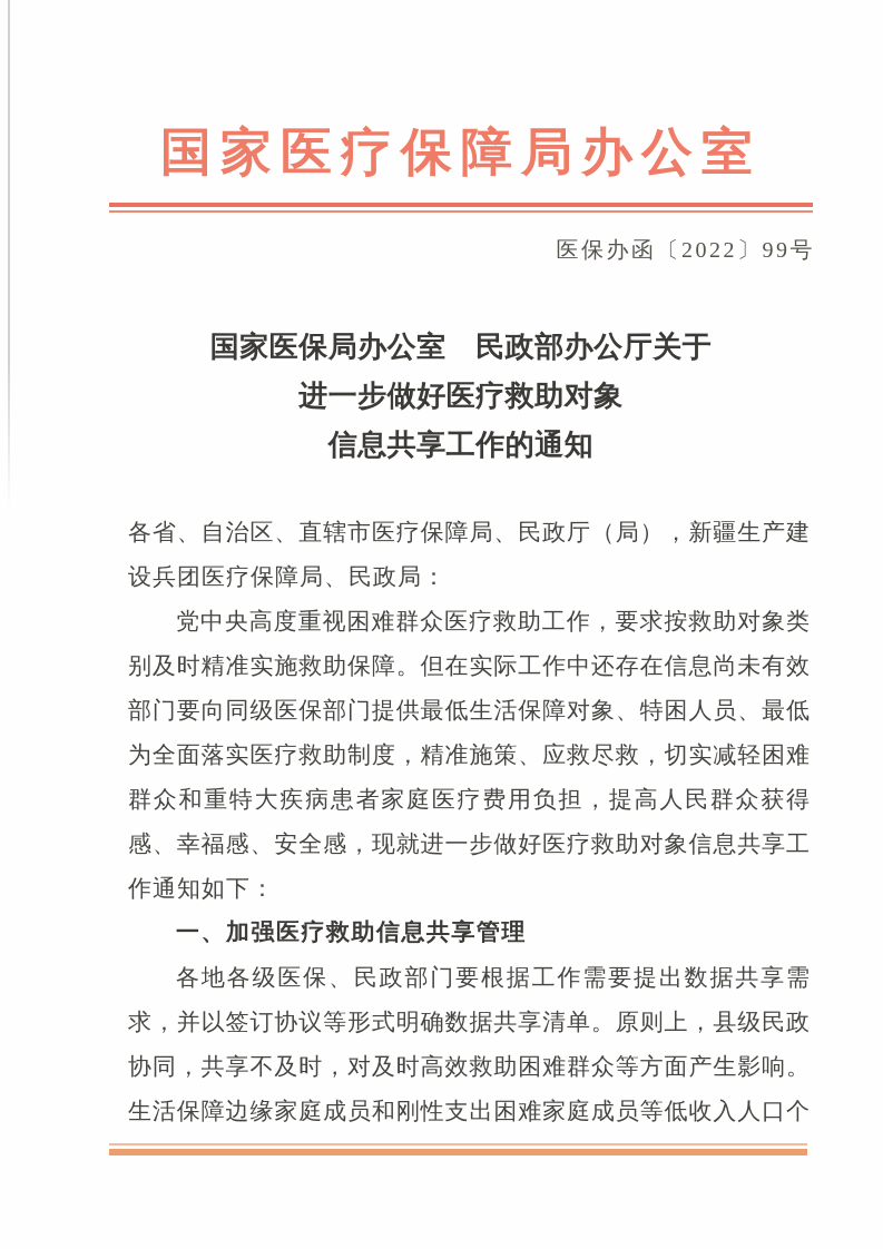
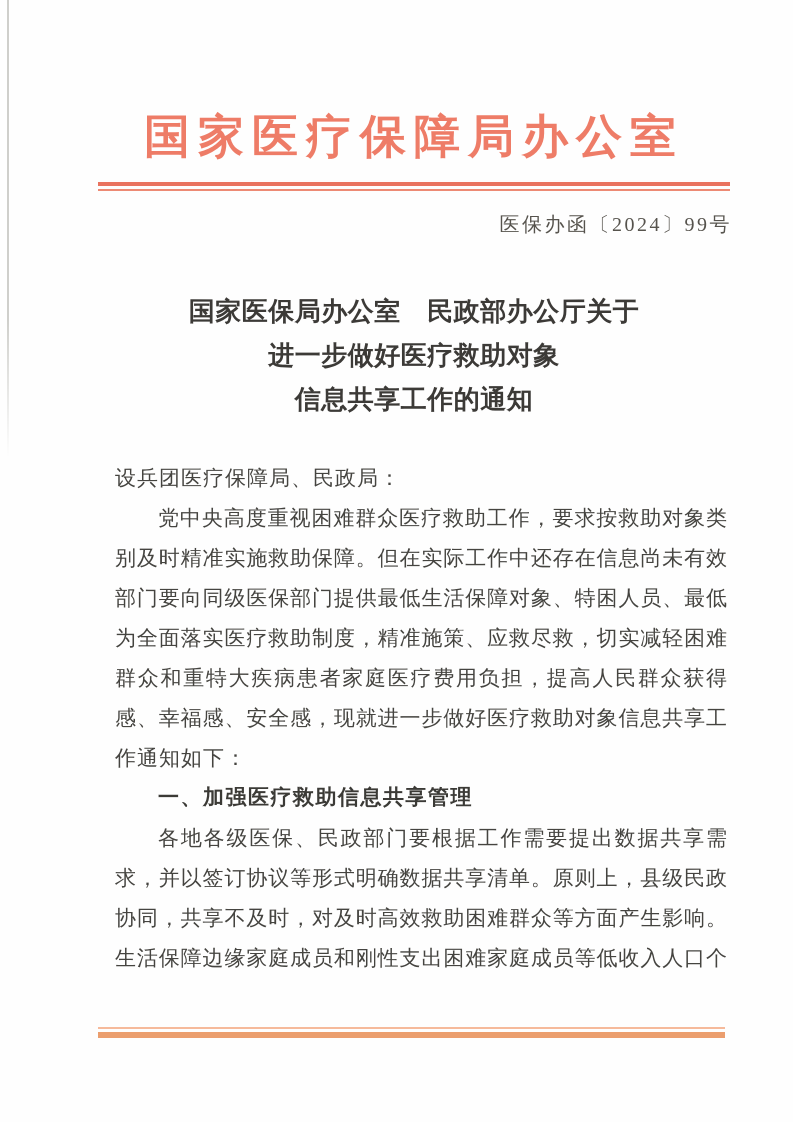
  国家医疗保障局办公室
- 医保办函〔2022〕99号
+ 医保办函〔2024〕99号
  国家医保局办公室 民政部办公厅关于
  进一步做好医疗救助对象
  信息共享工作的通知
- 各省、自治区、直辖市医疗保障局、民政厅（局），新疆生产建
  设兵团医疗保障局、民政局：
  党中央高度重视困难群众医疗救助工作，要求按救助对象类
  别及时精准实施救助保障。但在实际工作中还存在信息尚未有效
  部门要向同级医保部门提供最低生活保障对象、特困人员、最低
  为全面落实医疗救助制度，精准施策、应救尽救，切实减轻困难
  群众和重特大疾病患者家庭医疗费用负担，提高人民群众获得
  感、幸福感、安全感，现就进一步做好医疗救助对象信息共享工
  作通知如下：
  一、加强医疗救助信息共享管理
  各地各级医保、民政部门要根据工作需要提出数据共享需
  求，并以签订协议等形式明确数据共享清单。原则上，县级民政
  协同，共享不及时，对及时高效救助困难群众等方面产生影响。
  生活保障边缘家庭成员和刚性支出困难家庭成员等低收入人口个
